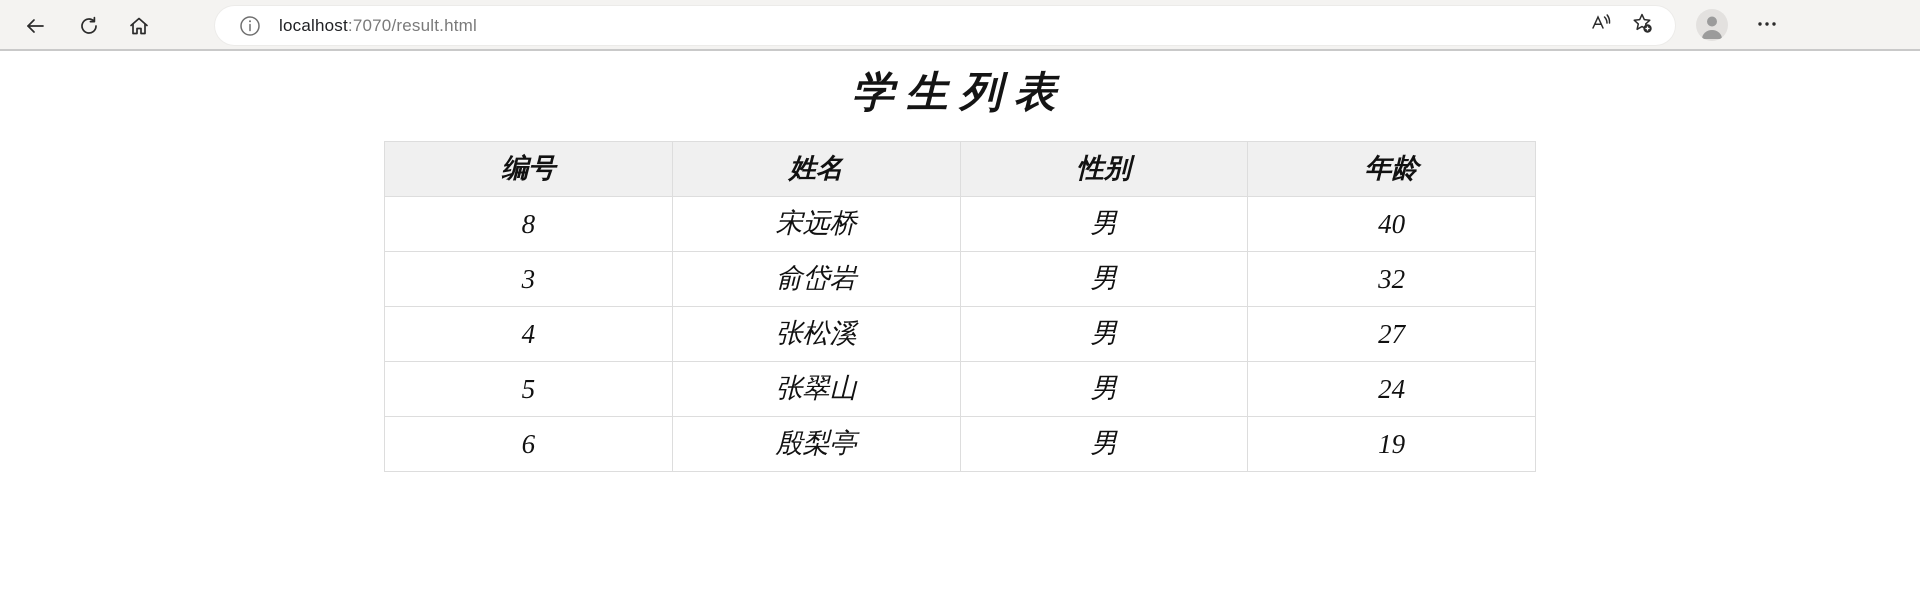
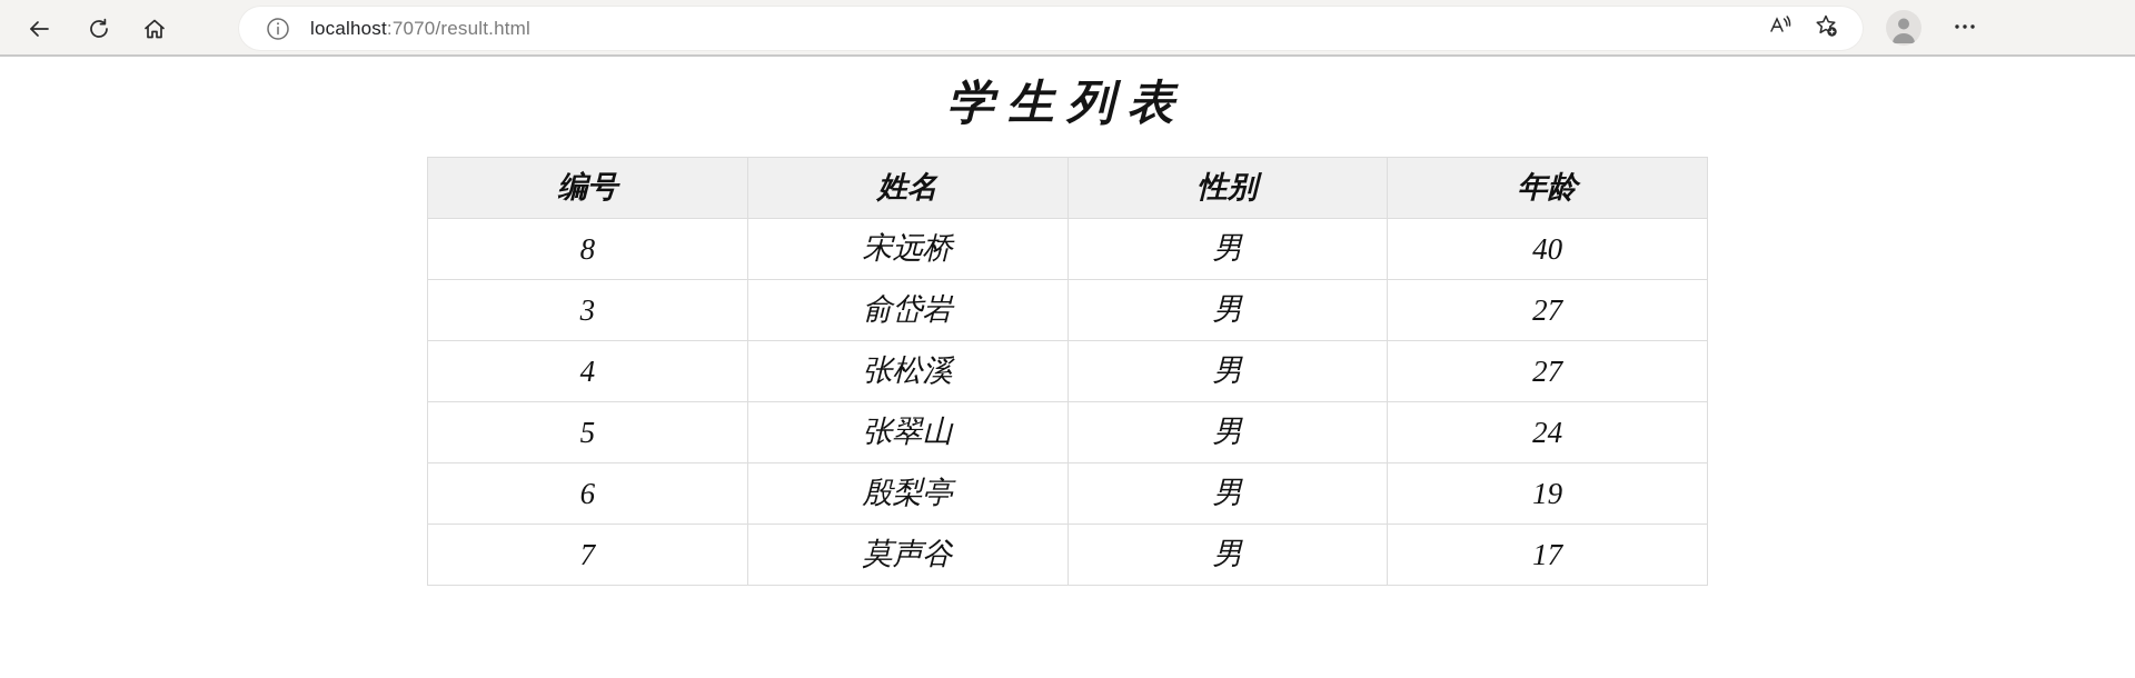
  localhost:7070/result.html
  学生列表
  编号	姓名	性别	年龄
  8	宋远桥	男	40
- 3	俞岱岩	男	32
+ 3	俞岱岩	男	27
  4	张松溪	男	27
  5	张翠山	男	24
  6	殷梨亭	男	19
+ 7	莫声谷	男	17
